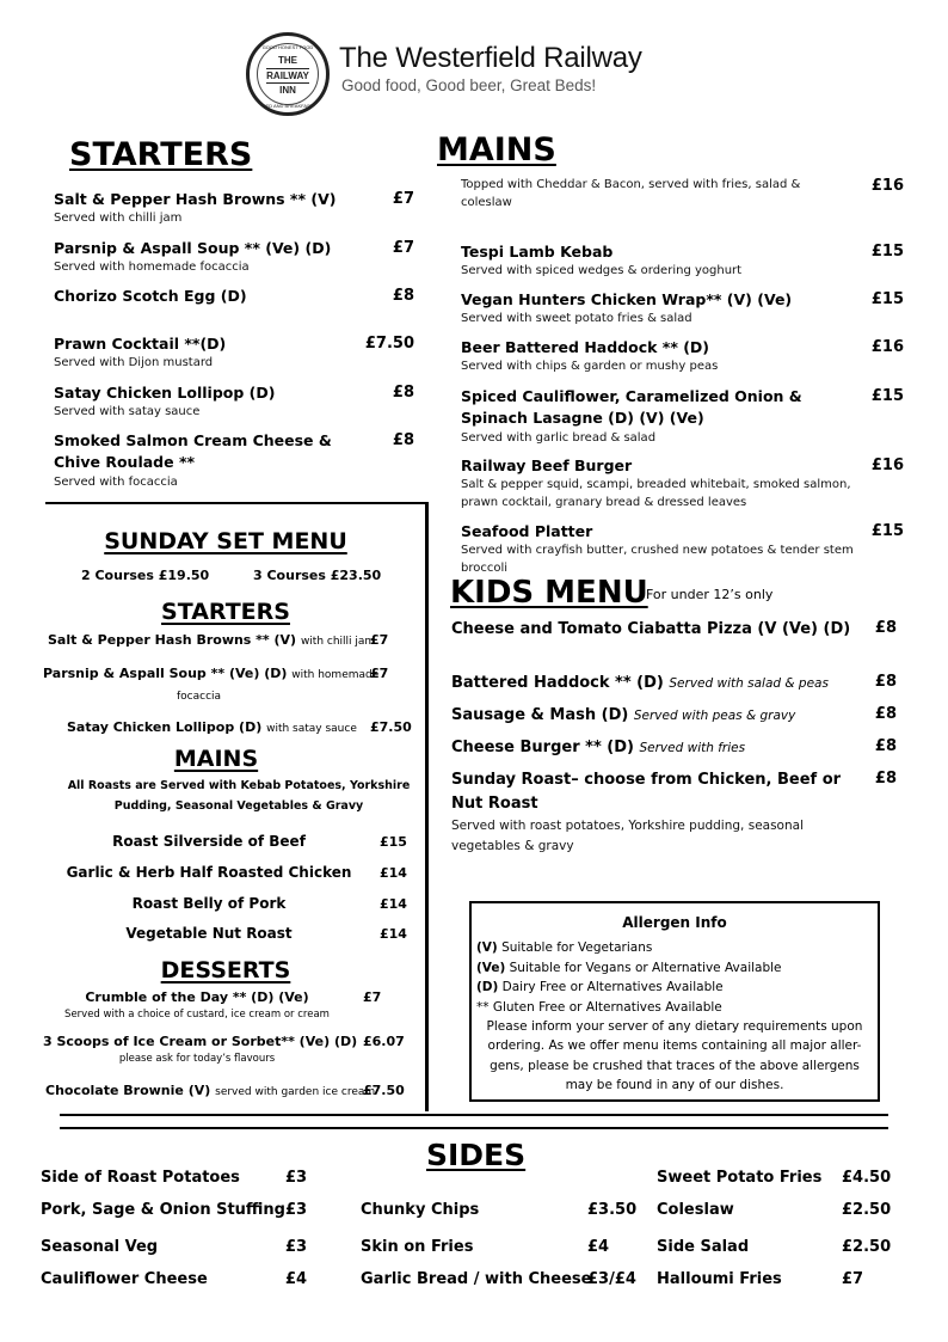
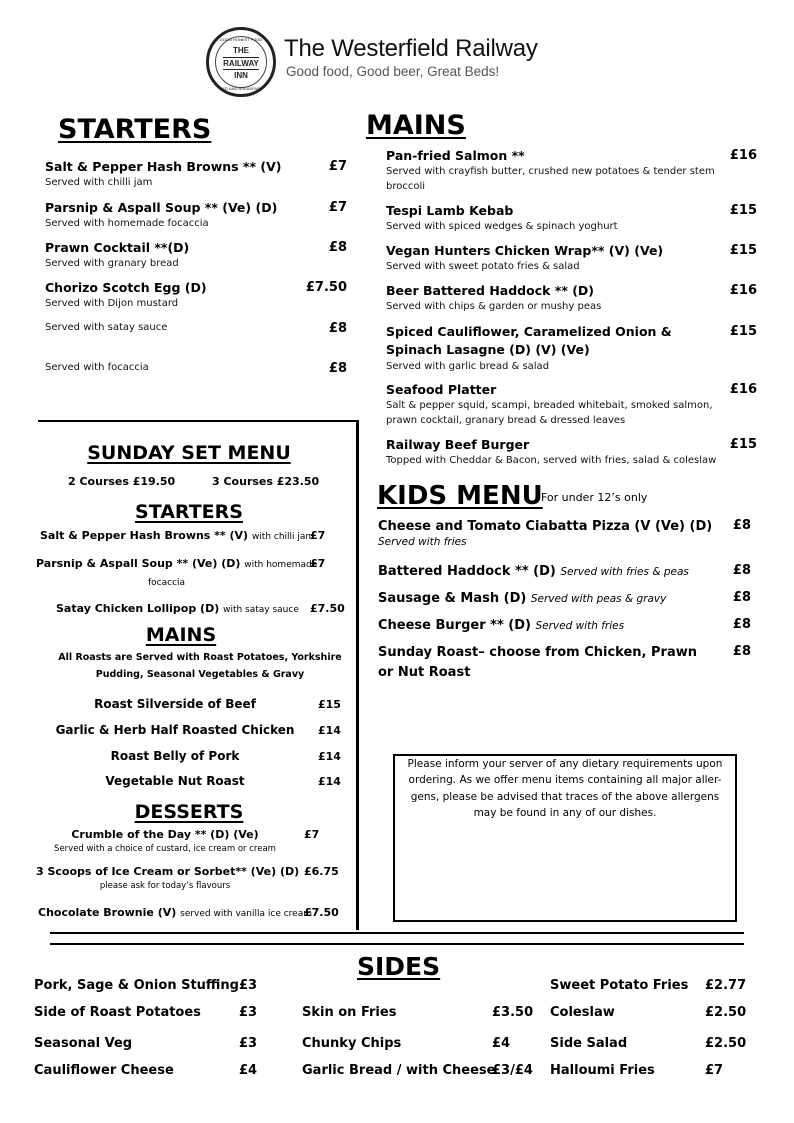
  THE
  RAILWAY
  INN
  The Westerfield Railway
  Good food, Good beer, Great Beds!
  STARTERS
  Salt & Pepper Hash Browns ** (V)
  Served with chilli jam
  £7
  Parsnip & Aspall Soup ** (Ve) (D)
  Served with homemade focaccia
  £7
- Chorizo Scotch Egg (D)
+ Prawn Cocktail **(D)
+ Served with granary bread
  £8
- Prawn Cocktail **(D)
+ Chorizo Scotch Egg (D)
  Served with Dijon mustard
  £7.50
- Satay Chicken Lollipop (D)
  Served with satay sauce
  £8
- Smoked Salmon Cream Cheese & Chive Roulade **
  Served with focaccia
  £8
  SUNDAY SET MENU
  2 Courses £19.50
  3 Courses £23.50
  STARTERS
  Salt & Pepper Hash Browns ** (V) with chilli jam
  £7
  Parsnip & Aspall Soup ** (Ve) (D) with homemade
  focaccia
  £7
  Satay Chicken Lollipop (D) with satay sauce
  £7.50
  MAINS
- All Roasts are Served with Kebab Potatoes, Yorkshire
+ All Roasts are Served with Roast Potatoes, Yorkshire
  Pudding, Seasonal Vegetables & Gravy
  Roast Silverside of Beef
  £15
  Garlic & Herb Half Roasted Chicken
  £14
  Roast Belly of Pork
  £14
  Vegetable Nut Roast
  £14
  DESSERTS
  Crumble of the Day ** (D) (Ve)
  Served with a choice of custard, ice cream or cream
  £7
  3 Scoops of Ice Cream or Sorbet** (Ve) (D)
  please ask for today’s flavours
- £6.07
+ £6.75
- Chocolate Brownie (V) served with garden ice cream
+ Chocolate Brownie (V) served with vanilla ice cream
  £7.50
  MAINS
+ Pan-fried Salmon **
- Topped with Cheddar & Bacon, served with fries, salad & coleslaw
+ Served with crayfish butter, crushed new potatoes & tender stem broccoli
  £16
  Tespi Lamb Kebab
- Served with spiced wedges & ordering yoghurt
+ Served with spiced wedges & spinach yoghurt
  £15
  Vegan Hunters Chicken Wrap** (V) (Ve)
  Served with sweet potato fries & salad
  £15
  Beer Battered Haddock ** (D)
  Served with chips & garden or mushy peas
  £16
  Spiced Cauliflower, Caramelized Onion & Spinach Lasagne (D) (V) (Ve)
  Served with garlic bread & salad
  £15
- Railway Beef Burger
+ Seafood Platter
  Salt & pepper squid, scampi, breaded whitebait, smoked salmon, prawn cocktail, granary bread & dressed leaves
  £16
- Seafood Platter
+ Railway Beef Burger
- Served with crayfish butter, crushed new potatoes & tender stem broccoli
+ Topped with Cheddar & Bacon, served with fries, salad & coleslaw
  £15
  KIDS MENU
  For under 12’s only
  Cheese and Tomato Ciabatta Pizza (V (Ve) (D)
+ Served with fries
  £8
- Battered Haddock ** (D) Served with salad & peas
+ Battered Haddock ** (D) Served with fries & peas
  £8
  Sausage & Mash (D) Served with peas & gravy
  £8
  Cheese Burger ** (D) Served with fries
  £8
- Sunday Roast– choose from Chicken, Beef or Nut Roast
+ Sunday Roast– choose from Chicken, Prawn or Nut Roast
- Served with roast potatoes, Yorkshire pudding, seasonal vegetables & gravy
  £8
- Allergen Info
- (V) Suitable for Vegetarians
- (Ve) Suitable for Vegans or Alternative Available
- (D) Dairy Free or Alternatives Available
- ** Gluten Free or Alternatives Available
- Please inform your server of any dietary requirements upon ordering. As we offer menu items containing all major aller-gens, please be crushed that traces of the above allergens may be found in any of our dishes.
+ Please inform your server of any dietary requirements upon ordering. As we offer menu items containing all major aller-gens, please be advised that traces of the above allergens may be found in any of our dishes.
  SIDES
- Side of Roast Potatoes
+ Pork, Sage & Onion Stuffing
  £3
- Pork, Sage & Onion Stuffing
+ Side of Roast Potatoes
  £3
  Seasonal Veg
  £3
  Cauliflower Cheese
  £4
- Chunky Chips
+ Skin on Fries
  £3.50
- Skin on Fries
+ Chunky Chips
  £4
  Garlic Bread / with Cheese
  £3/£4
  Sweet Potato Fries
- £4.50
+ £2.77
  Coleslaw
  £2.50
  Side Salad
  £2.50
  Halloumi Fries
  £7
